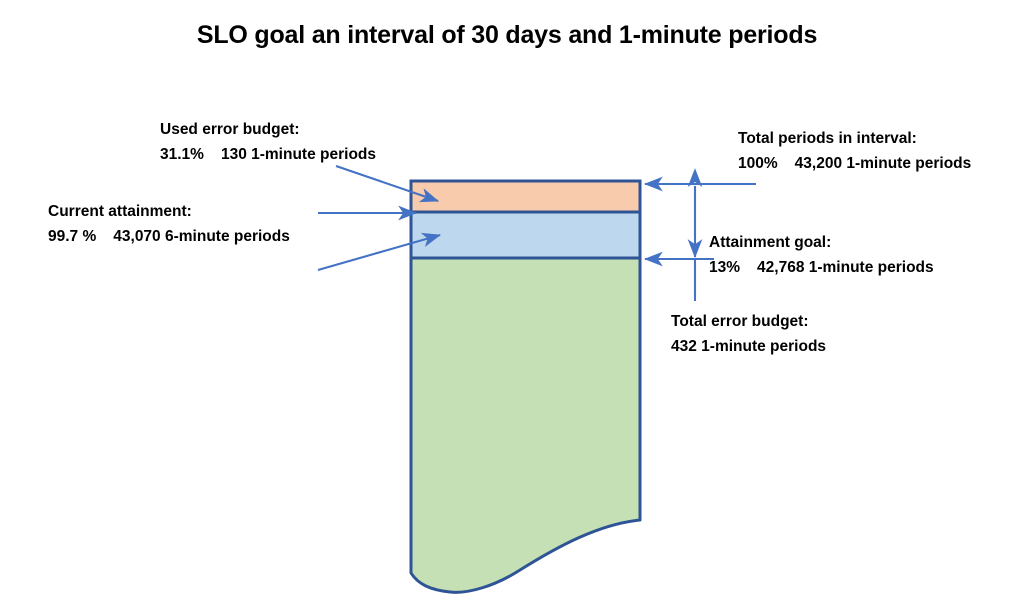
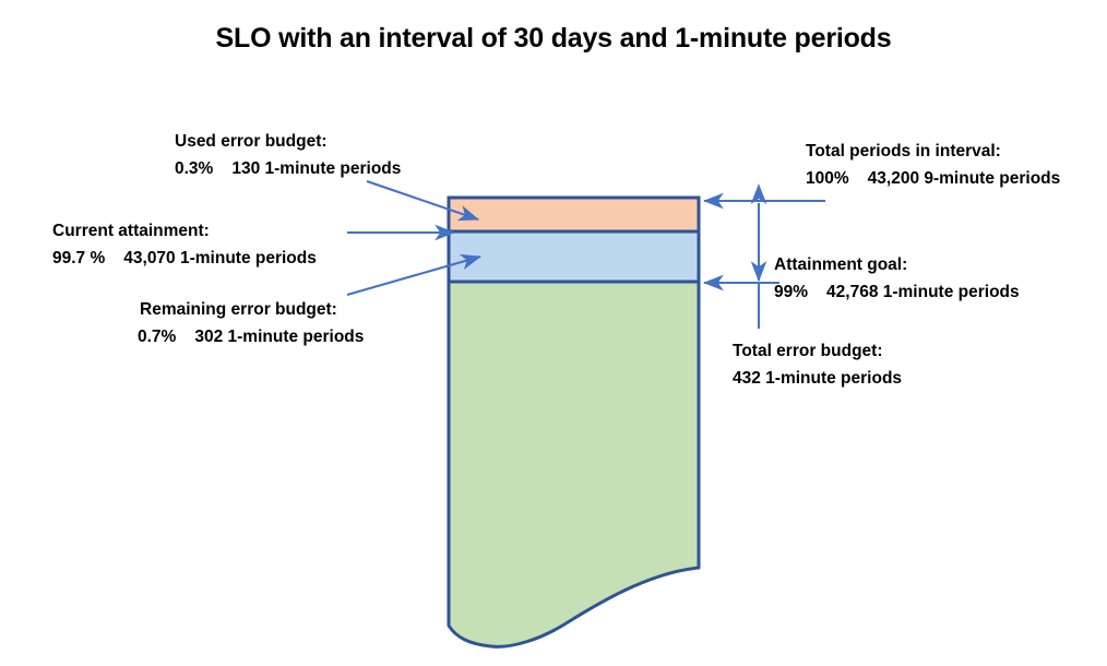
- SLO goal an interval of 30 days and 1-minute periods
+ SLO with an interval of 30 days and 1-minute periods
  Used error budget:
- 31.1% 130 1-minute periods
+ 0.3% 130 1-minute periods
  Total periods in interval:
- 100% 43,200 1-minute periods
+ 100% 43,200 9-minute periods
  Current attainment:
- 99.7 % 43,070 6-minute periods
+ 99.7 % 43,070 1-minute periods
+ Remaining error budget:
+ 0.7% 302 1-minute periods
  Attainment goal:
- 13% 42,768 1-minute periods
+ 99% 42,768 1-minute periods
  Total error budget:
  432 1-minute periods
